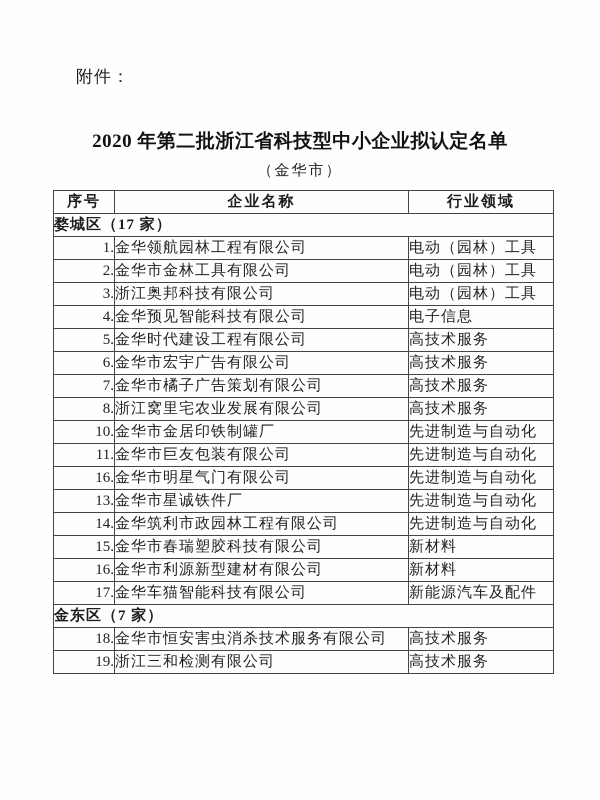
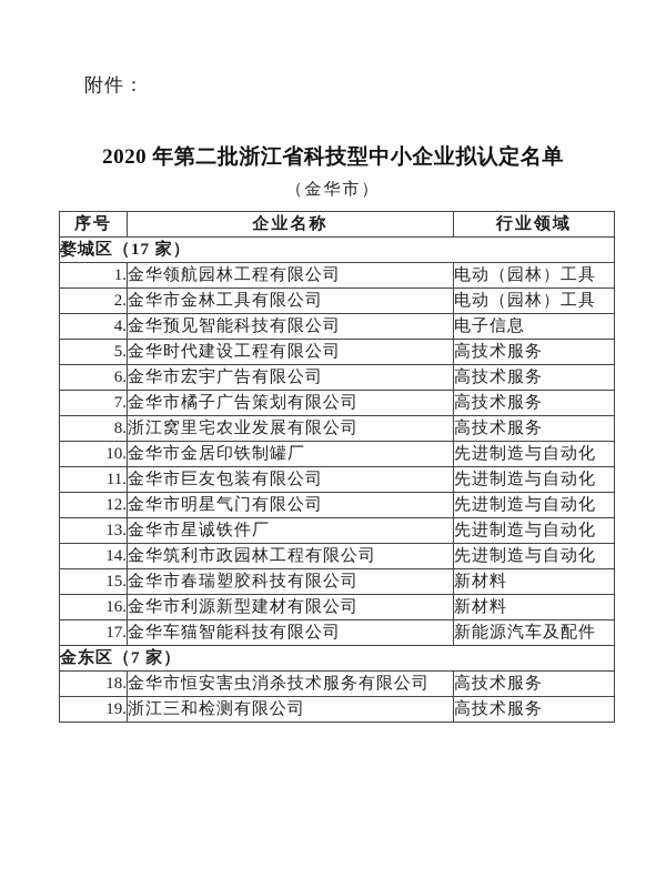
  附件：
  2020 年第二批浙江省科技型中小企业拟认定名单
  （金华市）
  序号	企业名称	行业领域
  婺城区（17 家）
  1.	金华领航园林工程有限公司	电动（园林）工具
  2.	金华市金林工具有限公司	电动（园林）工具
- 3.	浙江奥邦科技有限公司	电动（园林）工具
  4.	金华预见智能科技有限公司	电子信息
  5.	金华时代建设工程有限公司	高技术服务
  6.	金华市宏宇广告有限公司	高技术服务
  7.	金华市橘子广告策划有限公司	高技术服务
  8.	浙江窝里宅农业发展有限公司	高技术服务
  10.	金华市金居印铁制罐厂	先进制造与自动化
  11.	金华市巨友包装有限公司	先进制造与自动化
- 16.	金华市明星气门有限公司	先进制造与自动化
+ 12.	金华市明星气门有限公司	先进制造与自动化
  13.	金华市星诚铁件厂	先进制造与自动化
  14.	金华筑利市政园林工程有限公司	先进制造与自动化
  15.	金华市春瑞塑胶科技有限公司	新材料
  16.	金华市利源新型建材有限公司	新材料
  17.	金华车猫智能科技有限公司	新能源汽车及配件
  金东区（7 家）
  18.	金华市恒安害虫消杀技术服务有限公司	高技术服务
  19.	浙江三和检测有限公司	高技术服务
